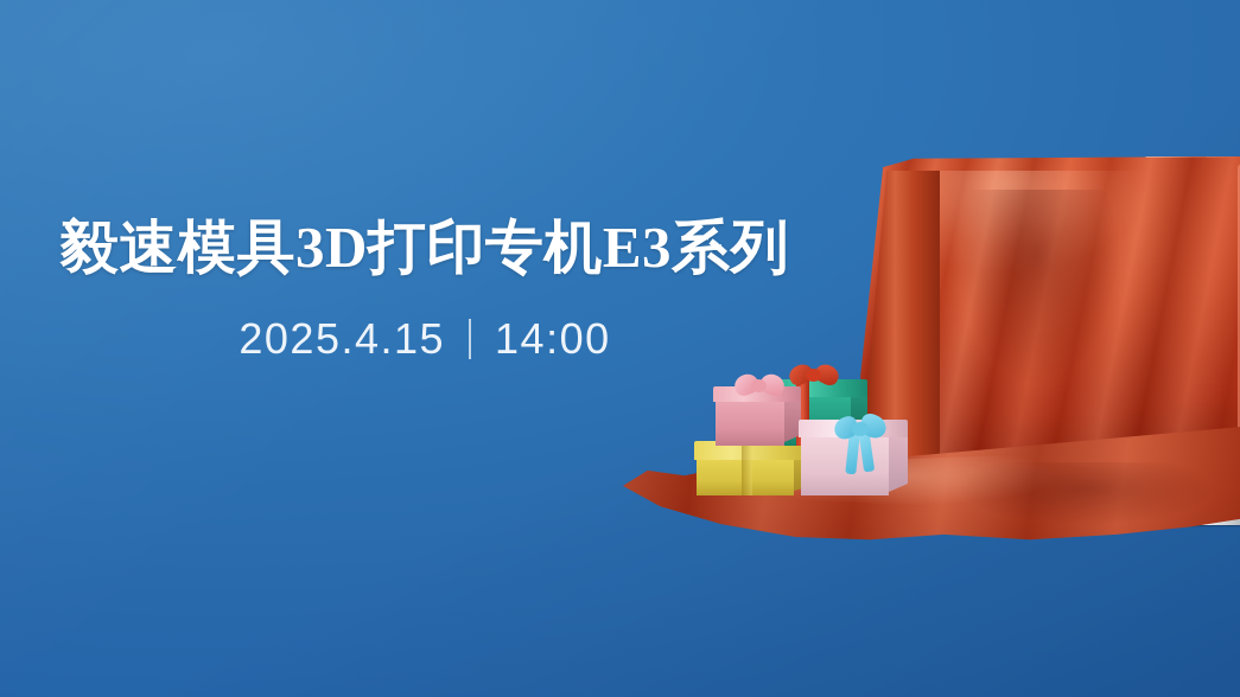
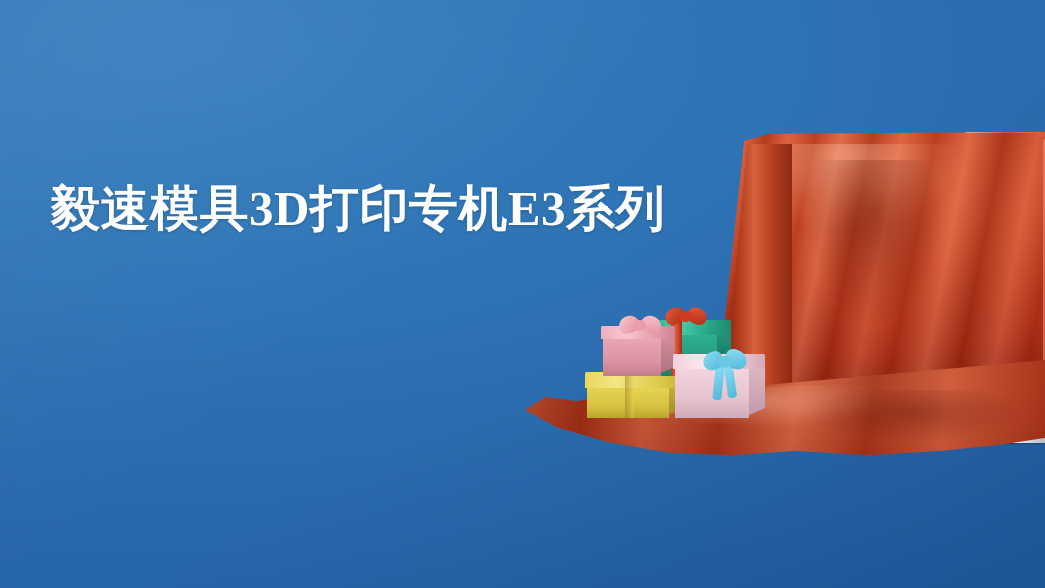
  毅速模具3D打印专机E3系列
- 2025.4.15
- 14:00
